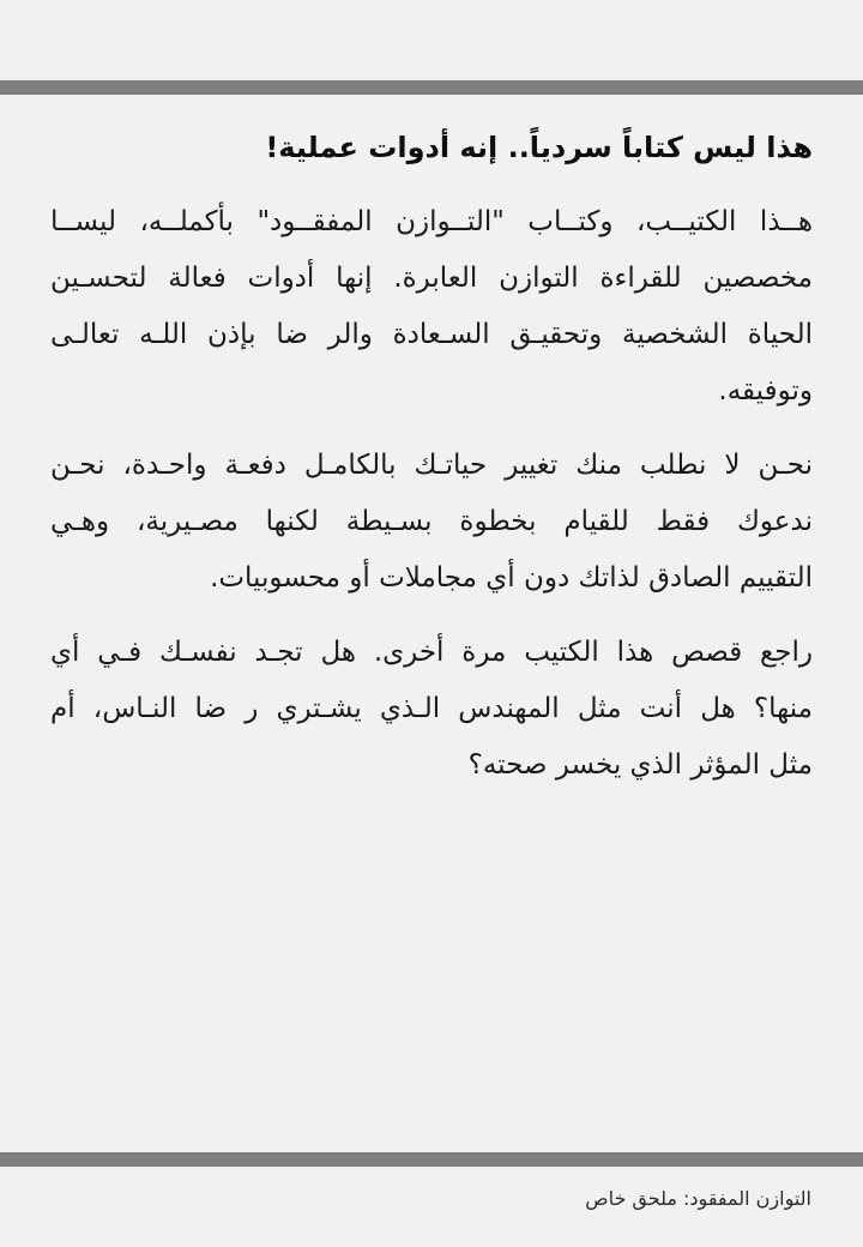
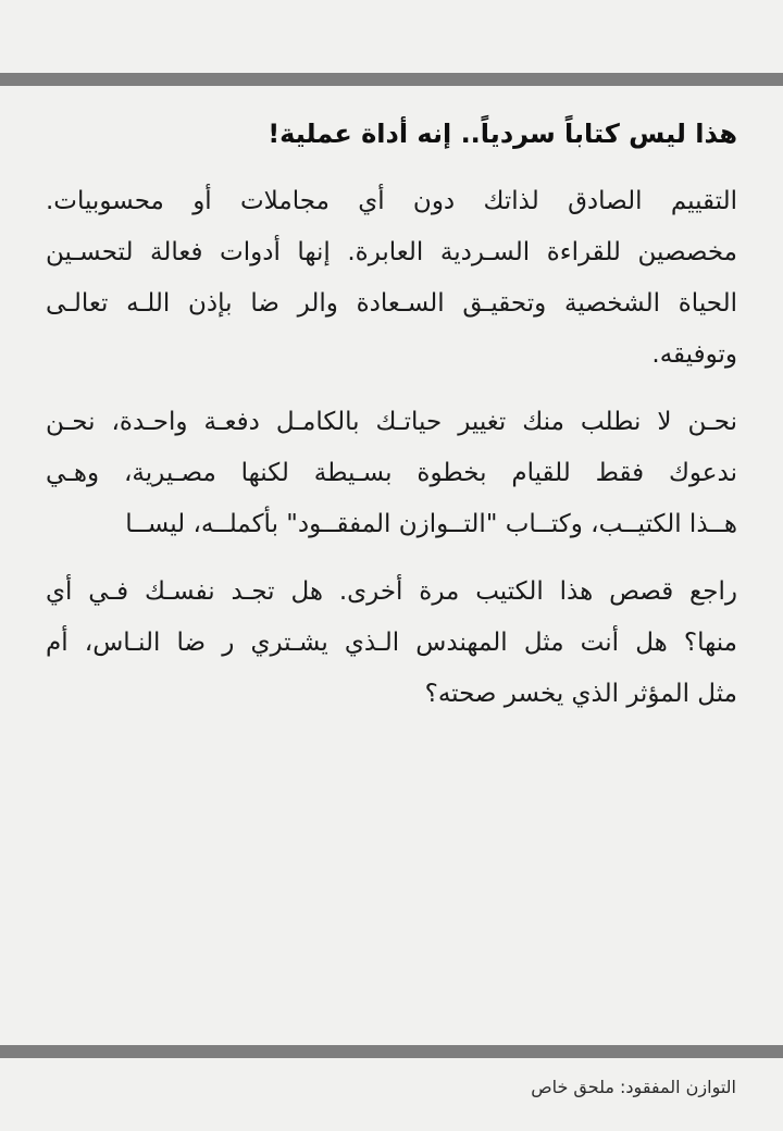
- هذا ليس كتاباً سردياً.. إنه أدوات عملية!
+ هذا ليس كتاباً سردياً.. إنه أداة عملية!
- هــذا الكتيــب، وكتــاب "التــوازن المفقــود" بأكملــه، ليســا
+ التقييم الصادق لذاتك دون أي مجاملات أو محسوبيات.
- مخصصين للقراءة التوازن العابرة. إنها أدوات فعالة لتحسـين
+ مخصصين للقراءة السـردية العابرة. إنها أدوات فعالة لتحسـين
  الحياة الشخصية وتحقيـق السـعادة والر ضا بإذن اللـه تعالـى
  وتوفيقه.
  نحـن لا نطلب منك تغيير حياتـك بالكامـل دفعـة واحـدة، نحـن
  ندعوك فقط للقيام بخطوة بسـيطة لكنها مصـيرية، وهـي
- التقييم الصادق لذاتك دون أي مجاملات أو محسوبيات.
+ هــذا الكتيــب، وكتــاب "التــوازن المفقــود" بأكملــه، ليســا
  راجع قصص هذا الكتيب مرة أخرى. هل تجـد نفسـك فـي أي
  منها؟ هل أنت مثل المهندس الـذي يشـتري ر ضا النـاس، أم
  مثل المؤثر الذي يخسر صحته؟
  التوازن المفقود: ملحق خاص
